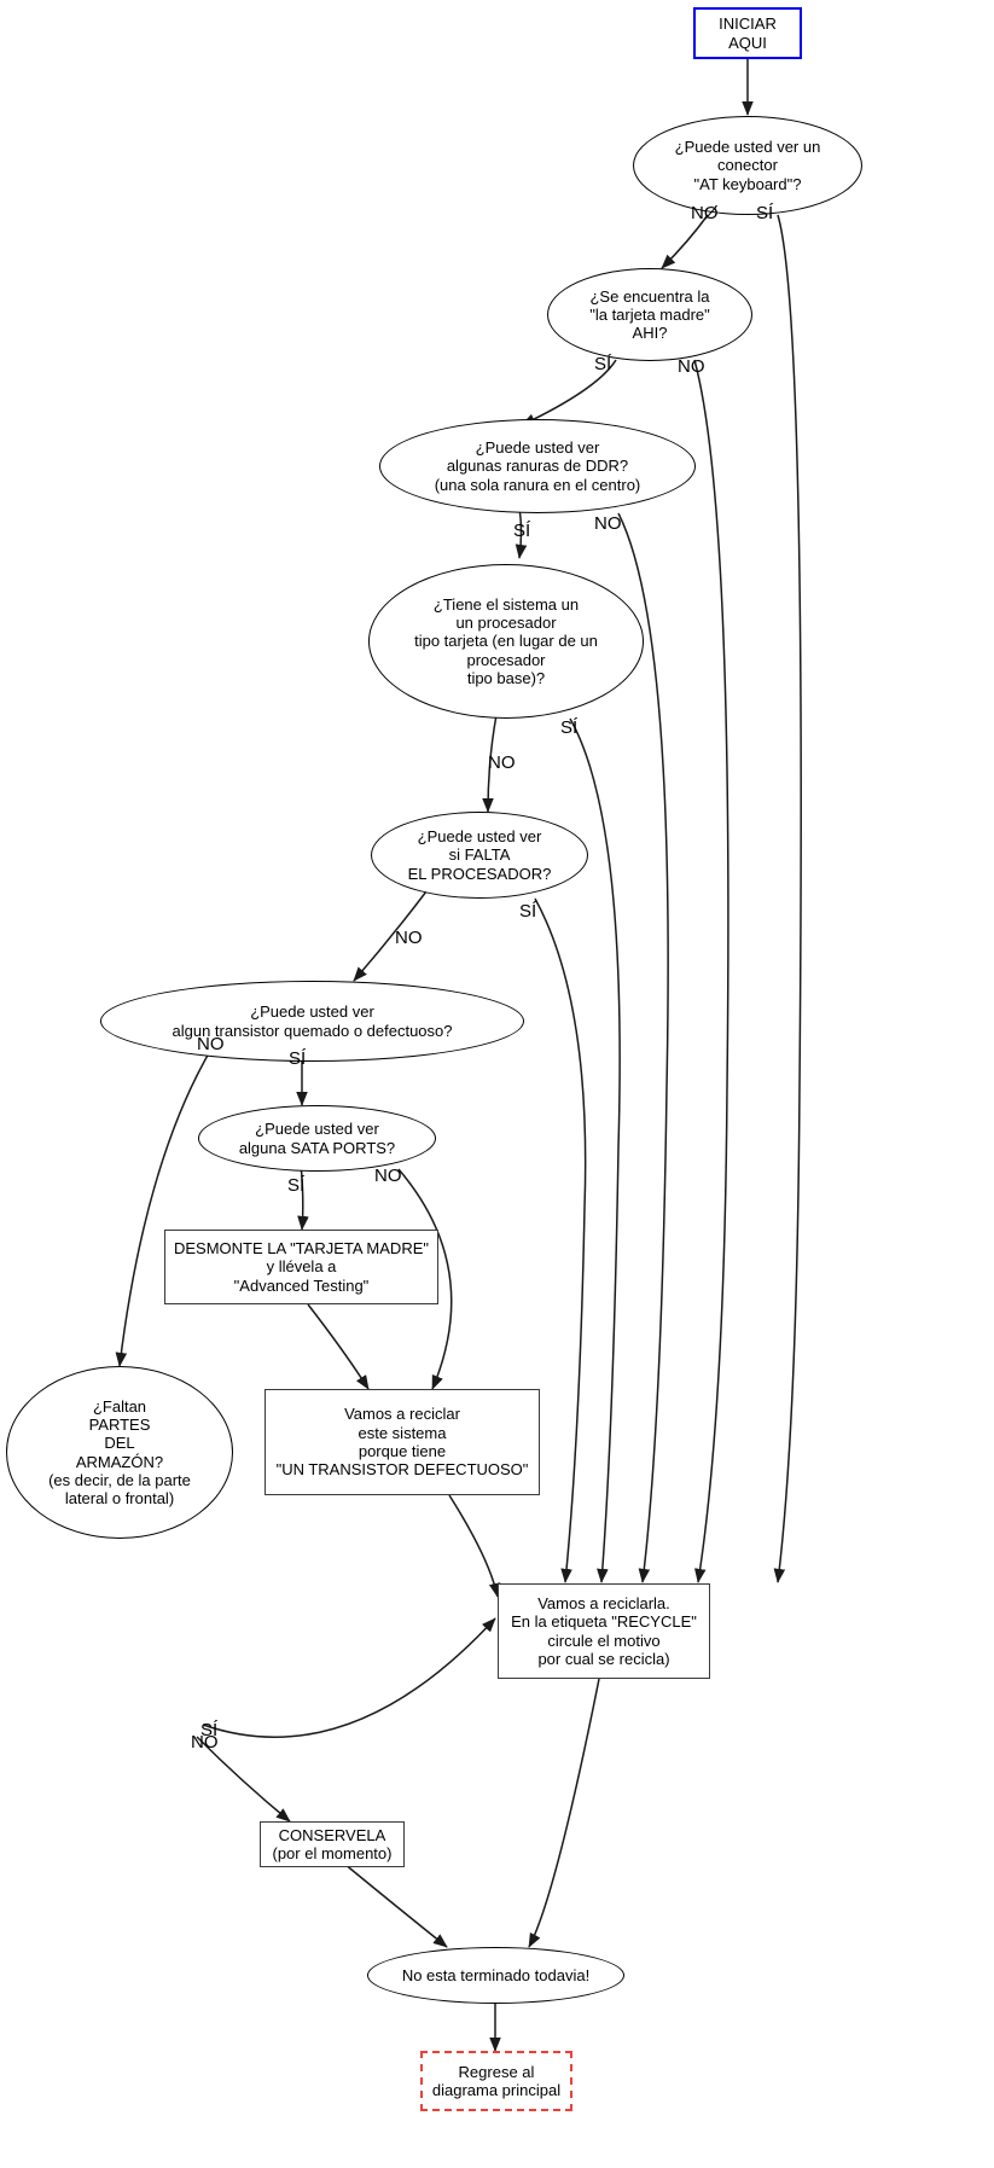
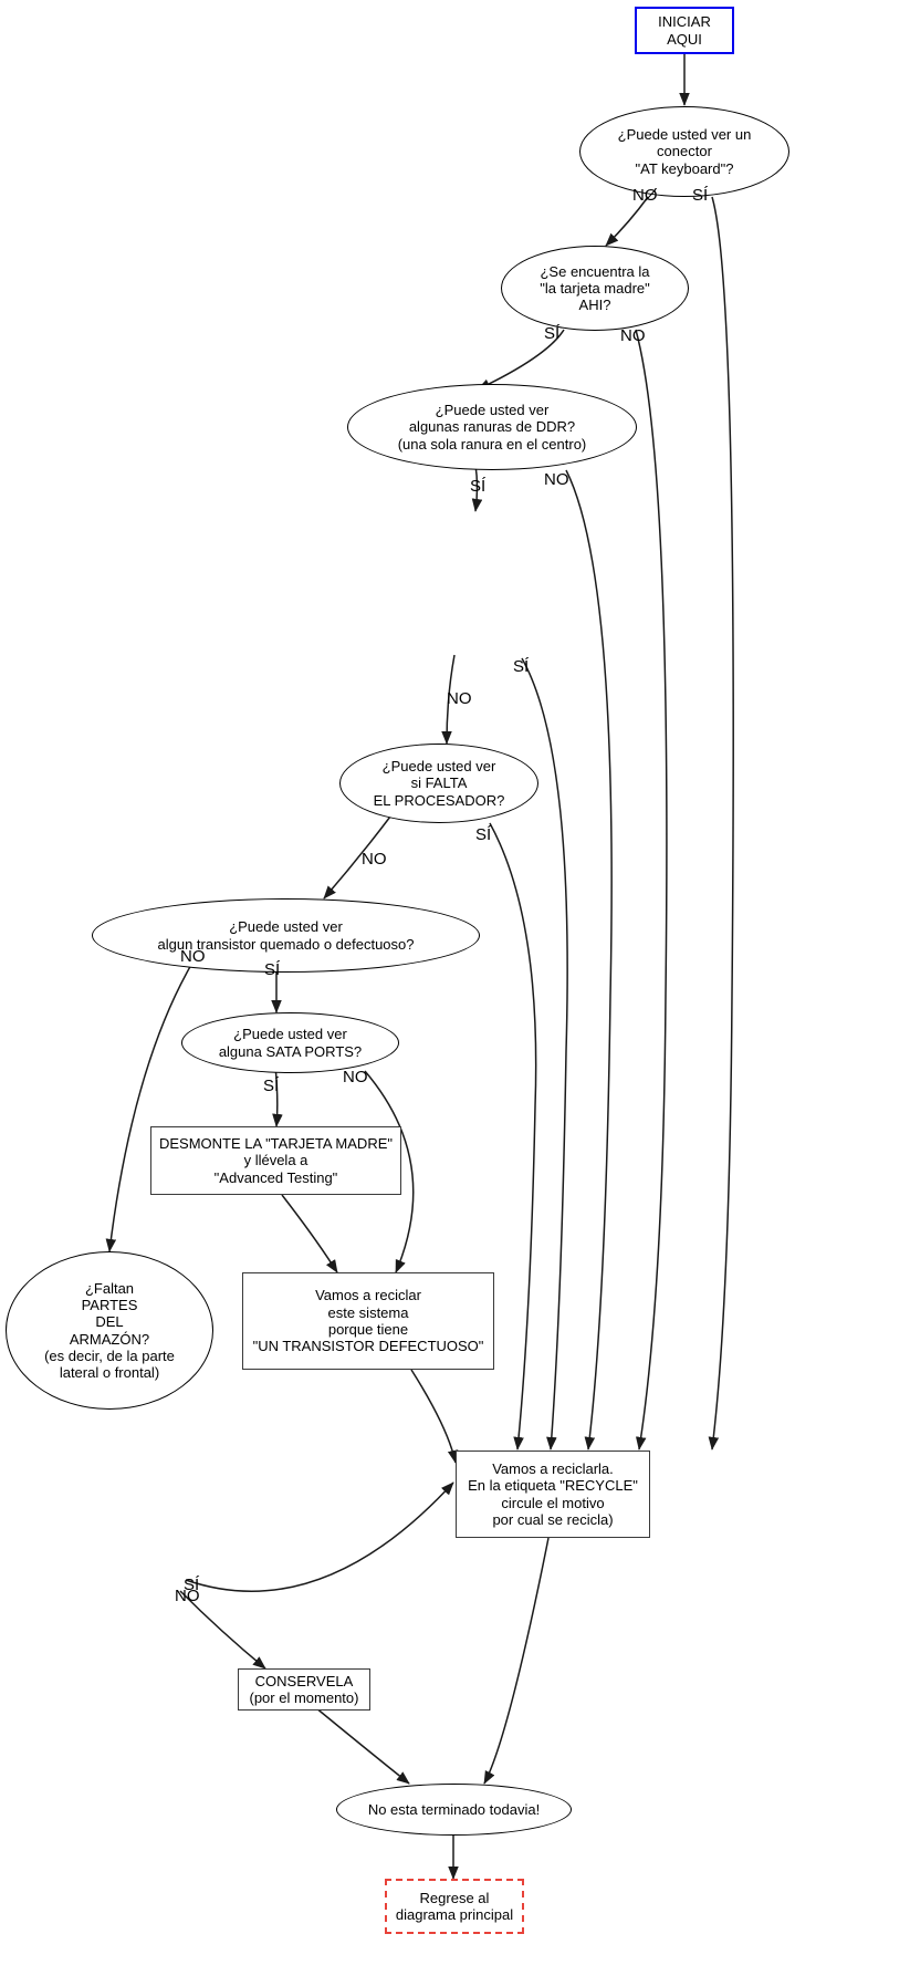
  INICIAR AQUI
  ¿Puede usted ver un
  conector
  "AT keyboard"?
  ¿Se encuentra la
  "la tarjeta madre"
  AHI?
  ¿Puede usted ver
  algunas ranuras de DDR?
  (una sola ranura en el centro)
- ¿Tiene el sistema un
- un procesador
- tipo tarjeta (en lugar de un
- procesador
- tipo base)?
  ¿Puede usted ver
  si FALTA
  EL PROCESADOR?
  ¿Puede usted ver
  algun transistor quemado o defectuoso?
  ¿Puede usted ver
  alguna SATA PORTS?
  DESMONTE LA "TARJETA MADRE"
  y llévela a
  "Advanced Testing"
  ¿Faltan
  PARTES
  DEL
  ARMAZÓN?
  (es decir, de la parte
  lateral o frontal)
  Vamos a reciclar
  este sistema
  porque tiene
  "UN TRANSISTOR DEFECTUOSO"
  CONSERVELA
  (por el momento)
  Vamos a reciclarla.
  En la etiqueta "RECYCLE"
  circule el motivo
  por cual se recicla)
  No esta terminado todavia!
  Regrese al
  diagrama principal
  NØ
  SÍ
  SÍ
  NO
  SÍ
  NO
  NO
  SÍ
  NO
  SÍ
  NO
  SÍ
  SÍ
  NO
  SÍ
  NO
